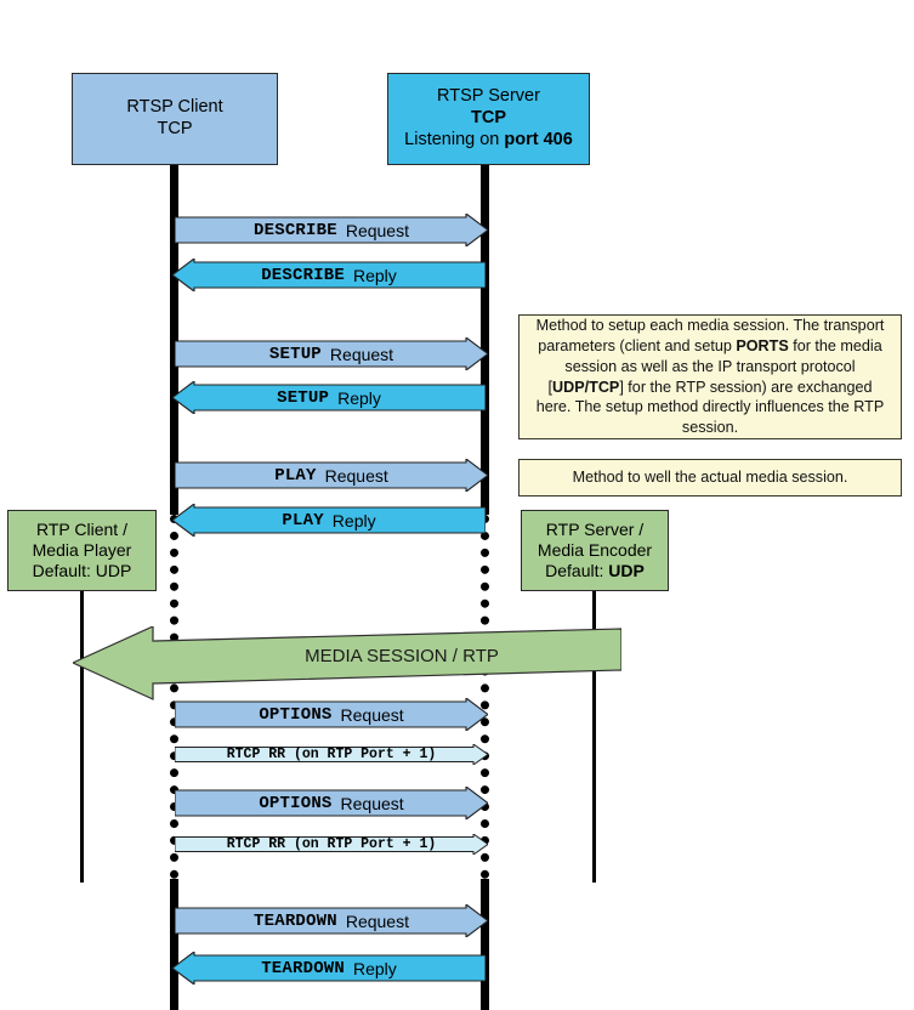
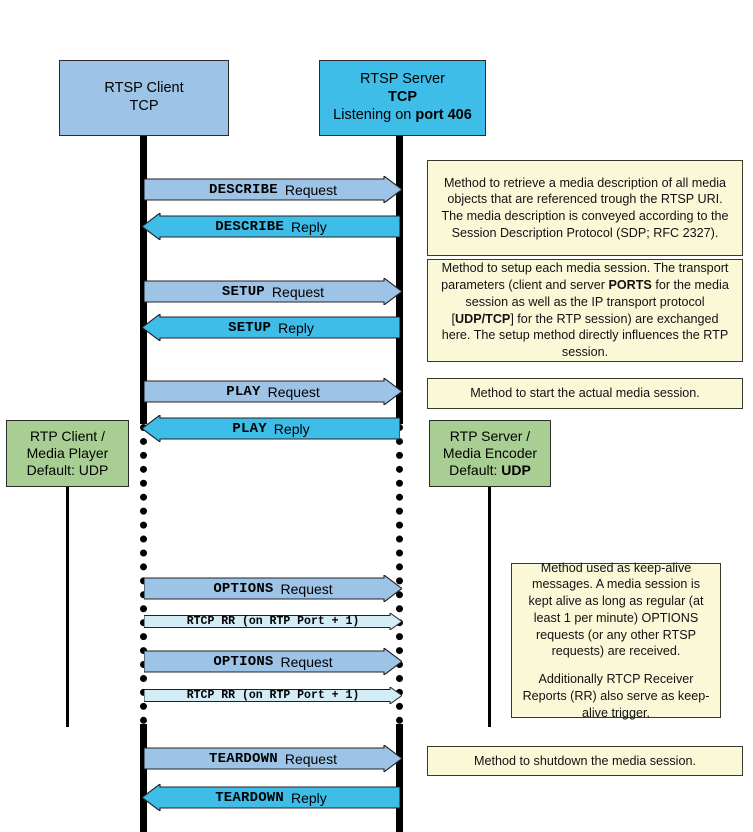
  RTSP Client
  TCP
  RTSP Server
  TCP
  Listening on port 406
  RTP Client /
  Media Player
  Default: UDP
  RTP Server /
  Media Encoder
  Default: UDP
  DESCRIBE
  Request
  DESCRIBE
  Reply
  SETUP
  Request
  SETUP
  Reply
  PLAY
  Request
  PLAY
  Reply
- MEDIA SESSION / RTP
  OPTIONS
  Request
  RTCP RR (on RTP Port + 1)
  OPTIONS
  Request
  RTCP RR (on RTP Port + 1)
  TEARDOWN
  Request
  TEARDOWN
  Reply
+ Method to retrieve a media description of all media objects that are referenced trough the RTSP URI. The media description is conveyed according to the Session Description Protocol (SDP; RFC 2327).
- Method to setup each media session. The transport parameters (client and setup PORTS for the media session as well as the IP transport protocol [UDP/TCP] for the RTP session) are exchanged here. The setup method directly influences the RTP session.
+ Method to setup each media session. The transport parameters (client and server PORTS for the media session as well as the IP transport protocol [UDP/TCP] for the RTP session) are exchanged here. The setup method directly influences the RTP session.
- Method to well the actual media session.
+ Method to start the actual media session.
+ Method used as keep-alive messages. A media session is kept alive as long as regular (at least 1 per minute) OPTIONS requests (or any other RTSP requests) are received.
+ Additionally RTCP Receiver Reports (RR) also serve as keep-alive trigger.
+ Method to shutdown the media session.
